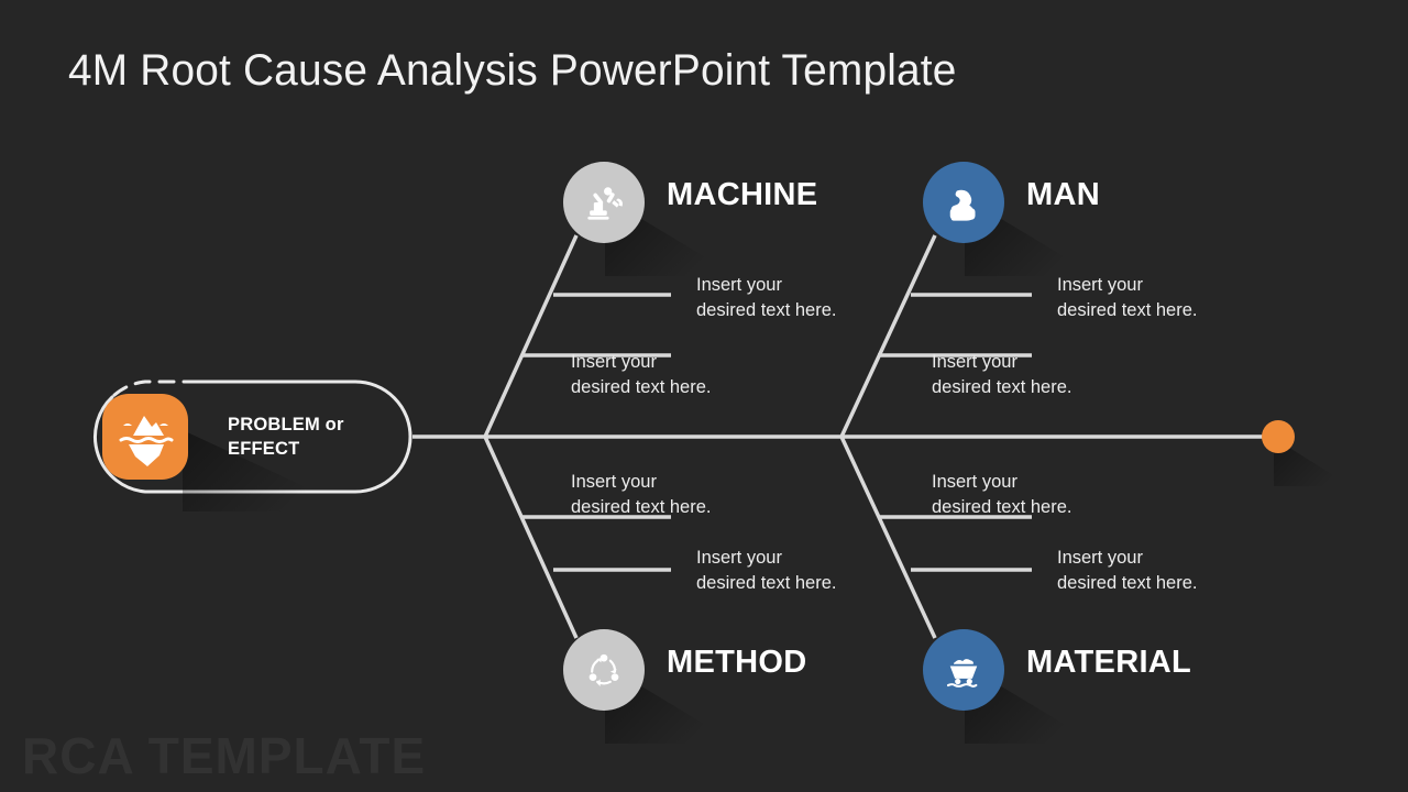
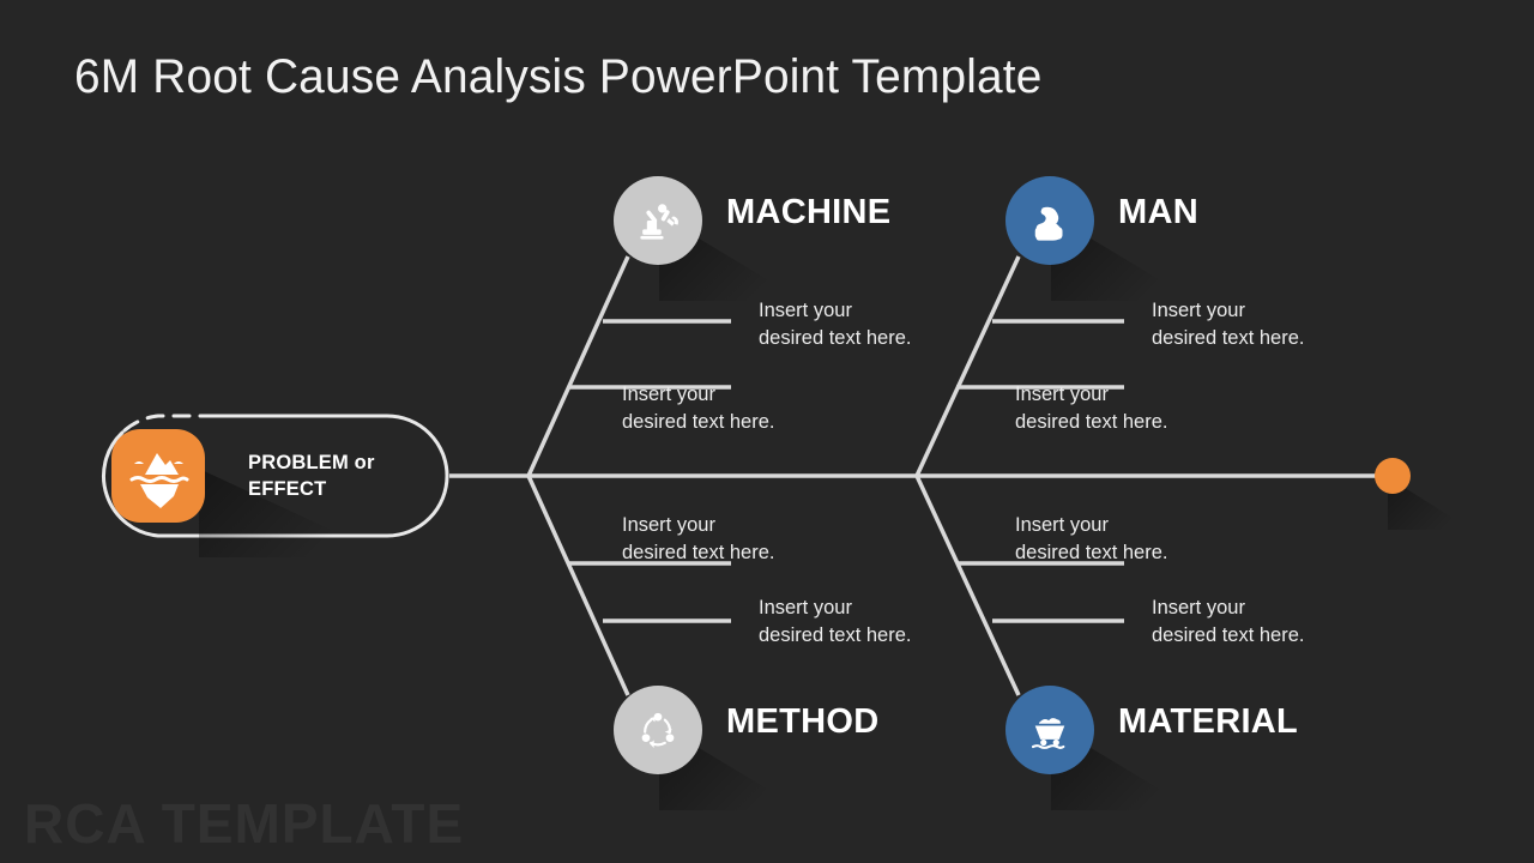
- 4M Root Cause Analysis PowerPoint Template
+ 6M Root Cause Analysis PowerPoint Template
  PROBLEM or
  EFFECT
  MACHINE
  MAN
  METHOD
  MATERIAL
  Insert your
  desired text here.
  Insert your
  desired text here.
  Insert your
  desired text here.
  Insert your
  desired text here.
  Insert your
  desired text here.
  Insert your
  desired text here.
  Insert your
  desired text here.
  Insert your
  desired text here.
